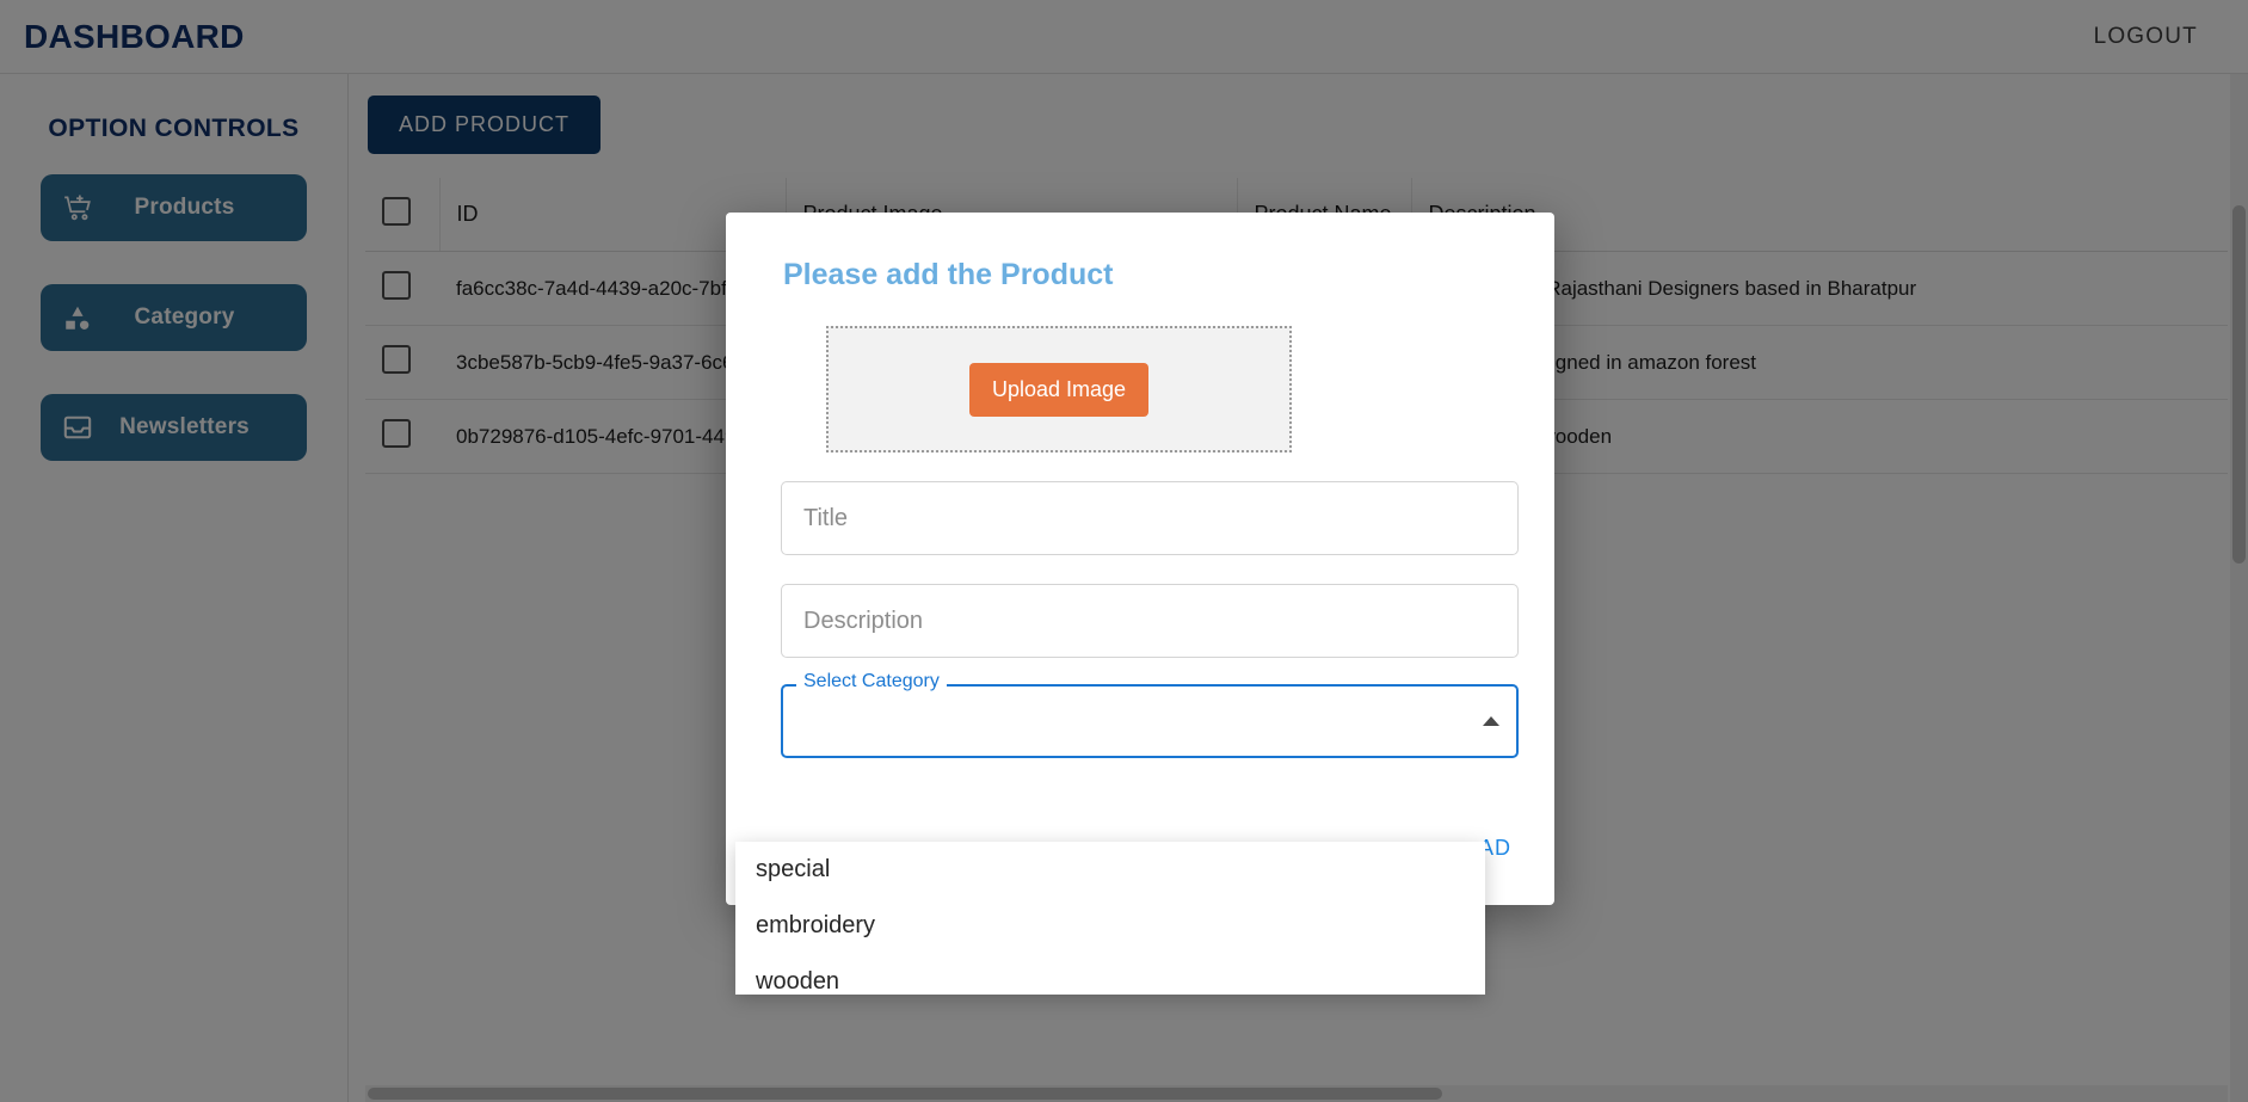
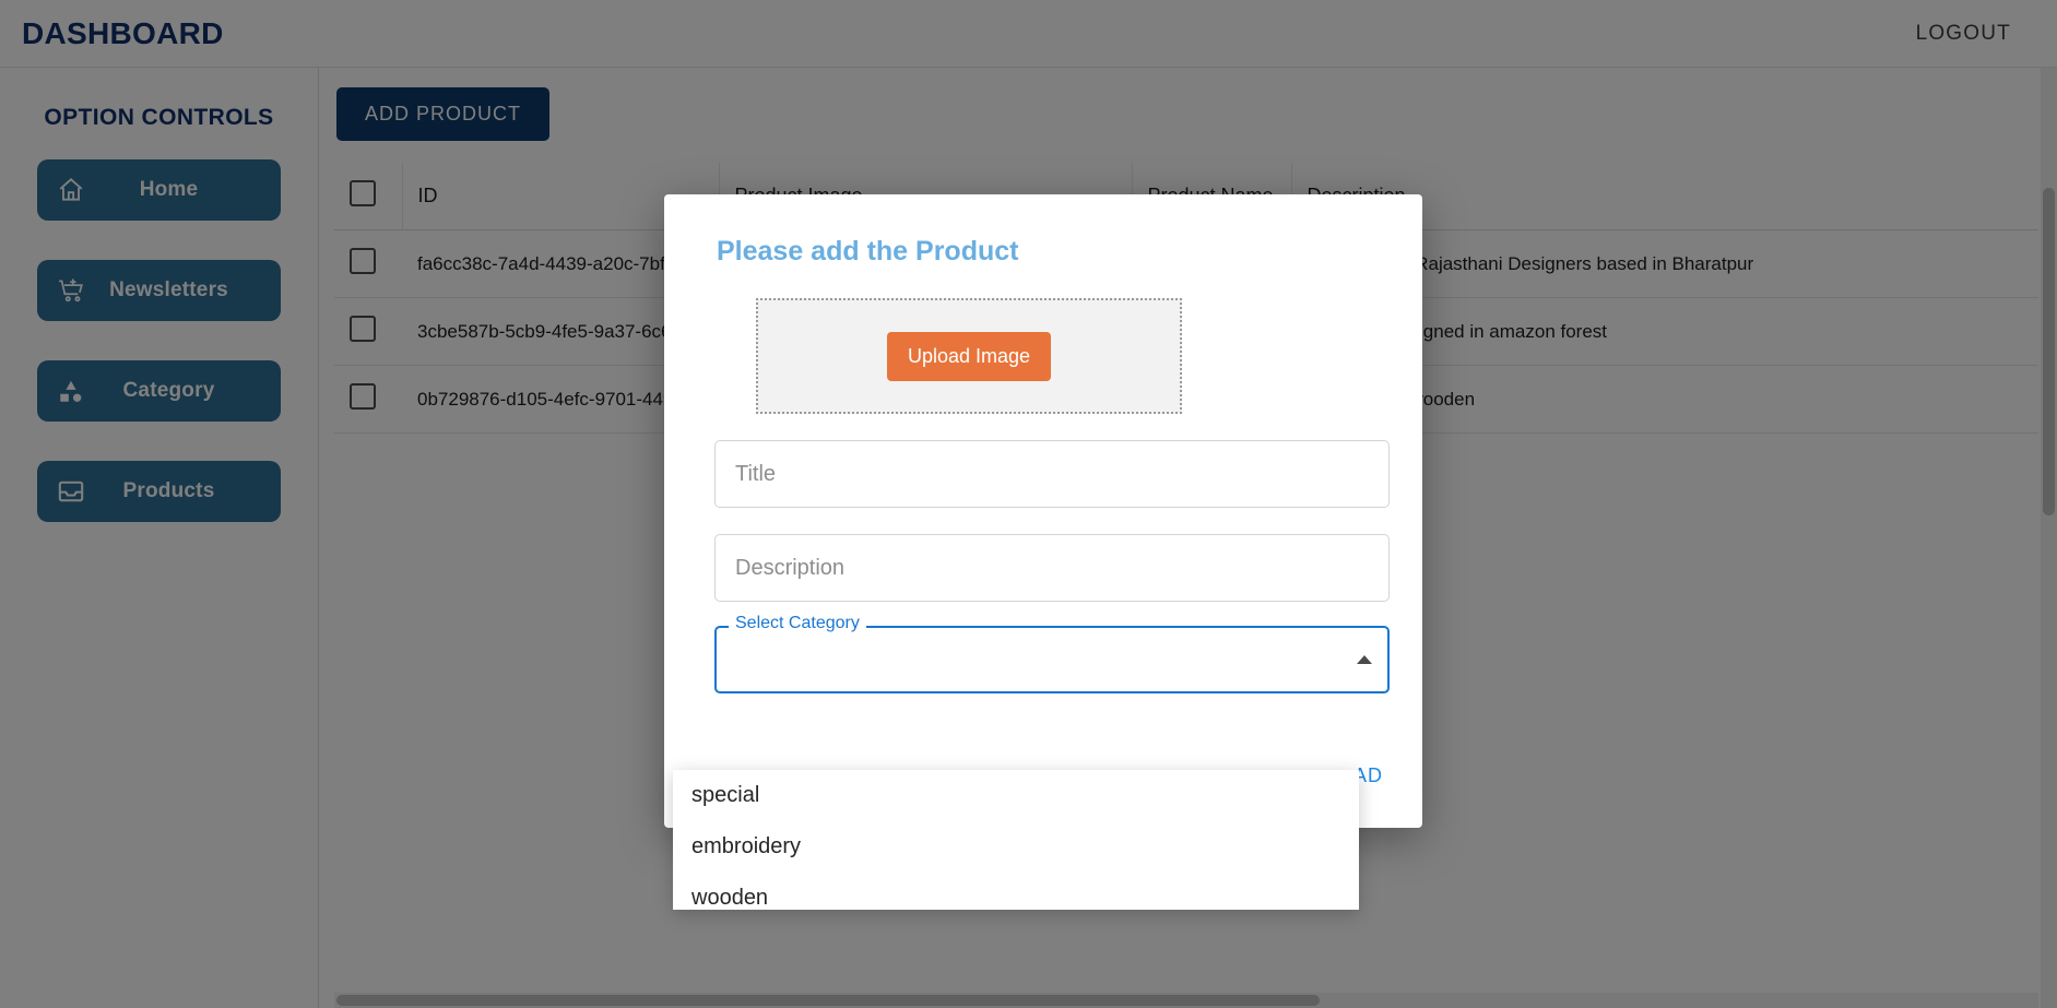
  DASHBOARD
  LOGOUT
  OPTION CONTROLS
+ Home
- Products
+ Newsletters
  Category
- Newsletters
+ Products
  ADD PRODUCT
  	fa6cc38c-7a4d-4439-a20c-7bf			ajasthani Designers based in Bharatpur
  	3cbe587b-5cb9-4fe5-9a37-6c			gned in amazon forest
  Please add the Product
  Upload Image
  Title
  Description
  Select Category
  AD
  special
  embroidery
  wooden
